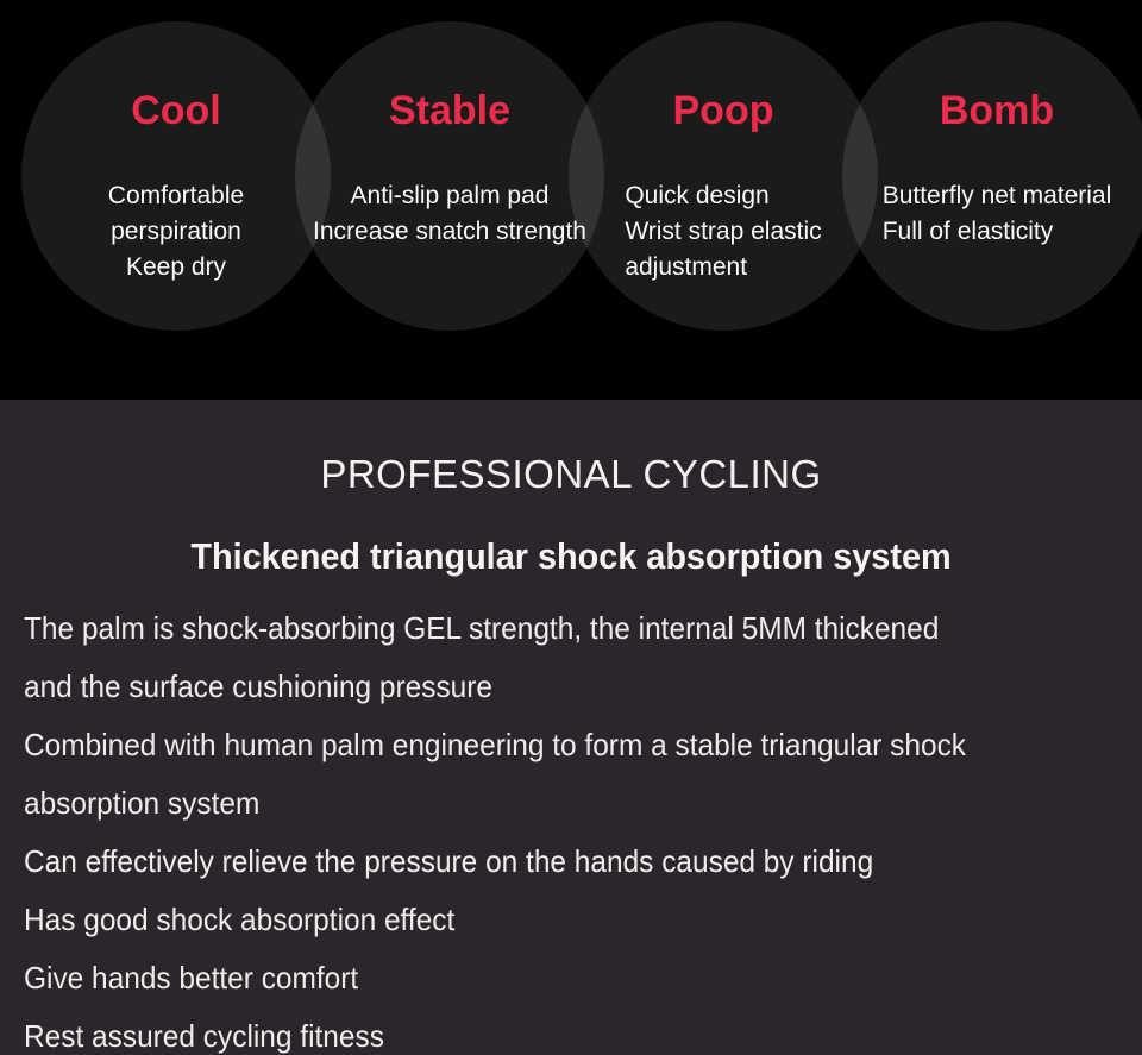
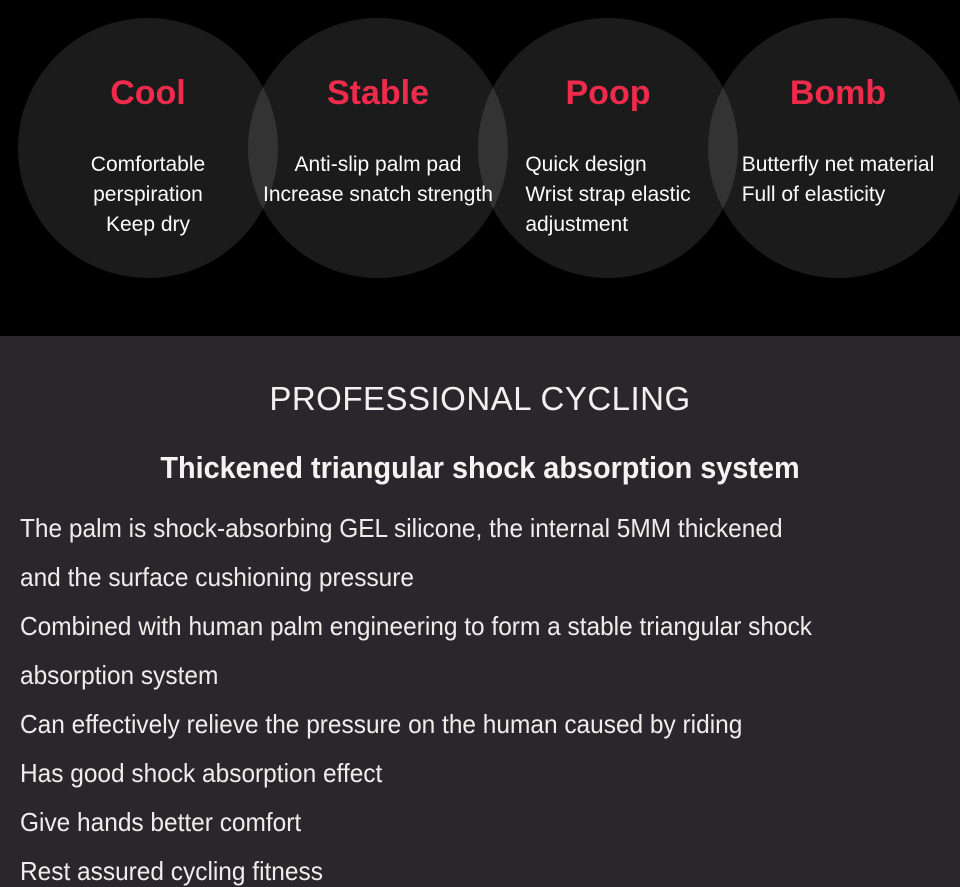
  Cool
  Comfortable
  perspiration
  Keep dry
  Stable
  Anti-slip palm pad
  Increase snatch strength
  Poop
  Quick design
  Wrist strap elastic
  adjustment
  Bomb
  Butterfly net material
  Full of elasticity
  PROFESSIONAL CYCLING
  Thickened triangular shock absorption system
- The palm is shock-absorbing GEL strength, the internal 5MM thickened
+ The palm is shock-absorbing GEL silicone, the internal 5MM thickened
  and the surface cushioning pressure
  Combined with human palm engineering to form a stable triangular shock
  absorption system
- Can effectively relieve the pressure on the hands caused by riding
+ Can effectively relieve the pressure on the human caused by riding
  Has good shock absorption effect
  Give hands better comfort
  Rest assured cycling fitness
